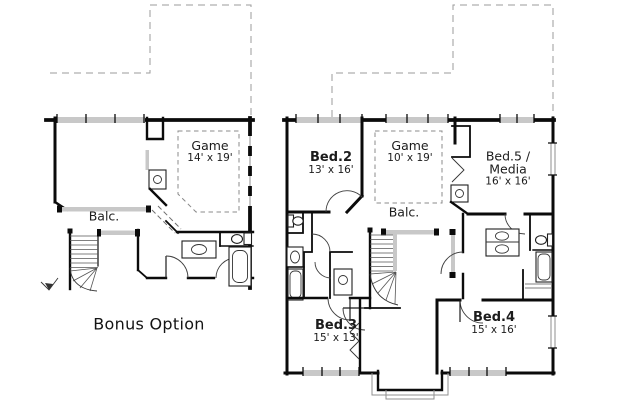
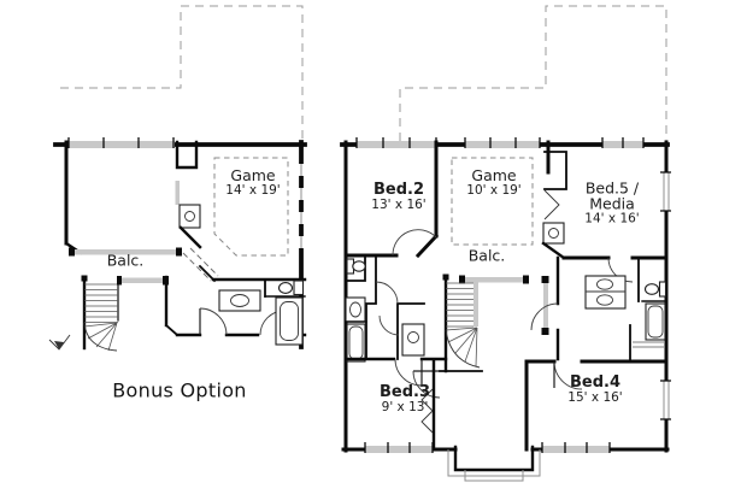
  Game
  14' x 19'
  Balc.
  Bonus Option
  Bed.2
  13' x 16'
  Game
  10' x 19'
  Bed.5 /
  Media
- 16' x 16'
+ 14' x 16'
  Balc.
  Bed.3
- 15' x 13'
+ 9' x 13'
  Bed.4
  15' x 16'
